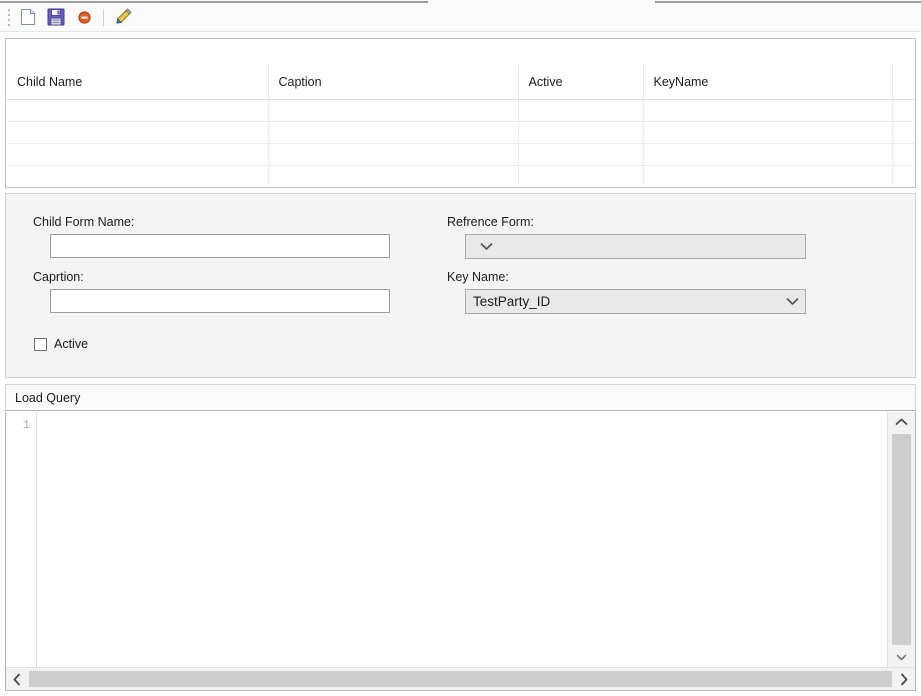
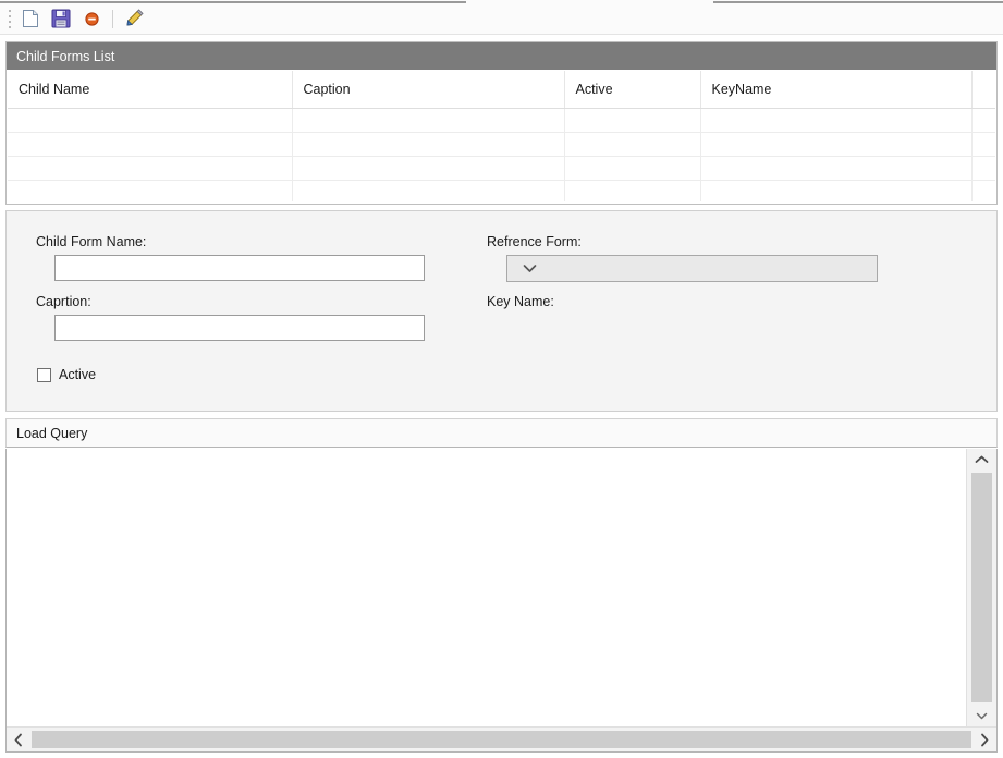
+ Child Forms List
  Child Name	Caption	Active	KeyName
  Child Form Name:
  Caprtion:
  Refrence Form:
  Key Name:
- TestParty_ID
  Active
  Load Query
- 1
